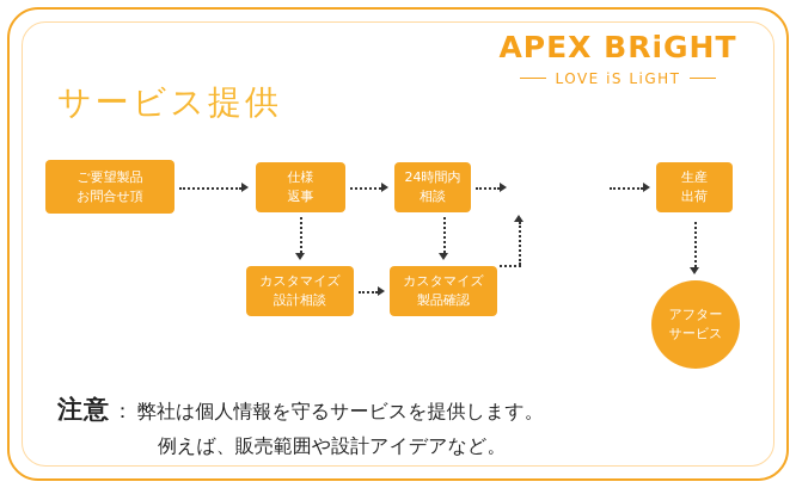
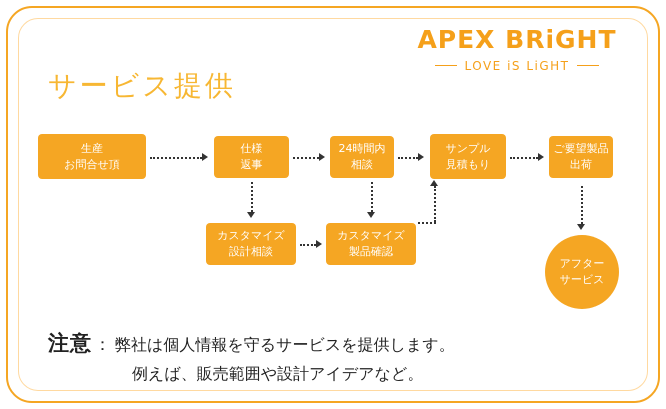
  APEX BRiGHT
  LOVE iS LiGHT
  サービス提供
- ご要望製品
+ 生産
  お問合せ頂
  仕様
  返事
  24時間内
  相談
+ サンプル
+ 見積もり
- 生産
+ ご要望製品
  出荷
  カスタマイズ
  設計相談
  カスタマイズ
  製品確認
  アフター
  サービス
  注意
  ：
  弊社は個人情報を守るサービスを提供します。
  例えば、販売範囲や設計アイデアなど。
